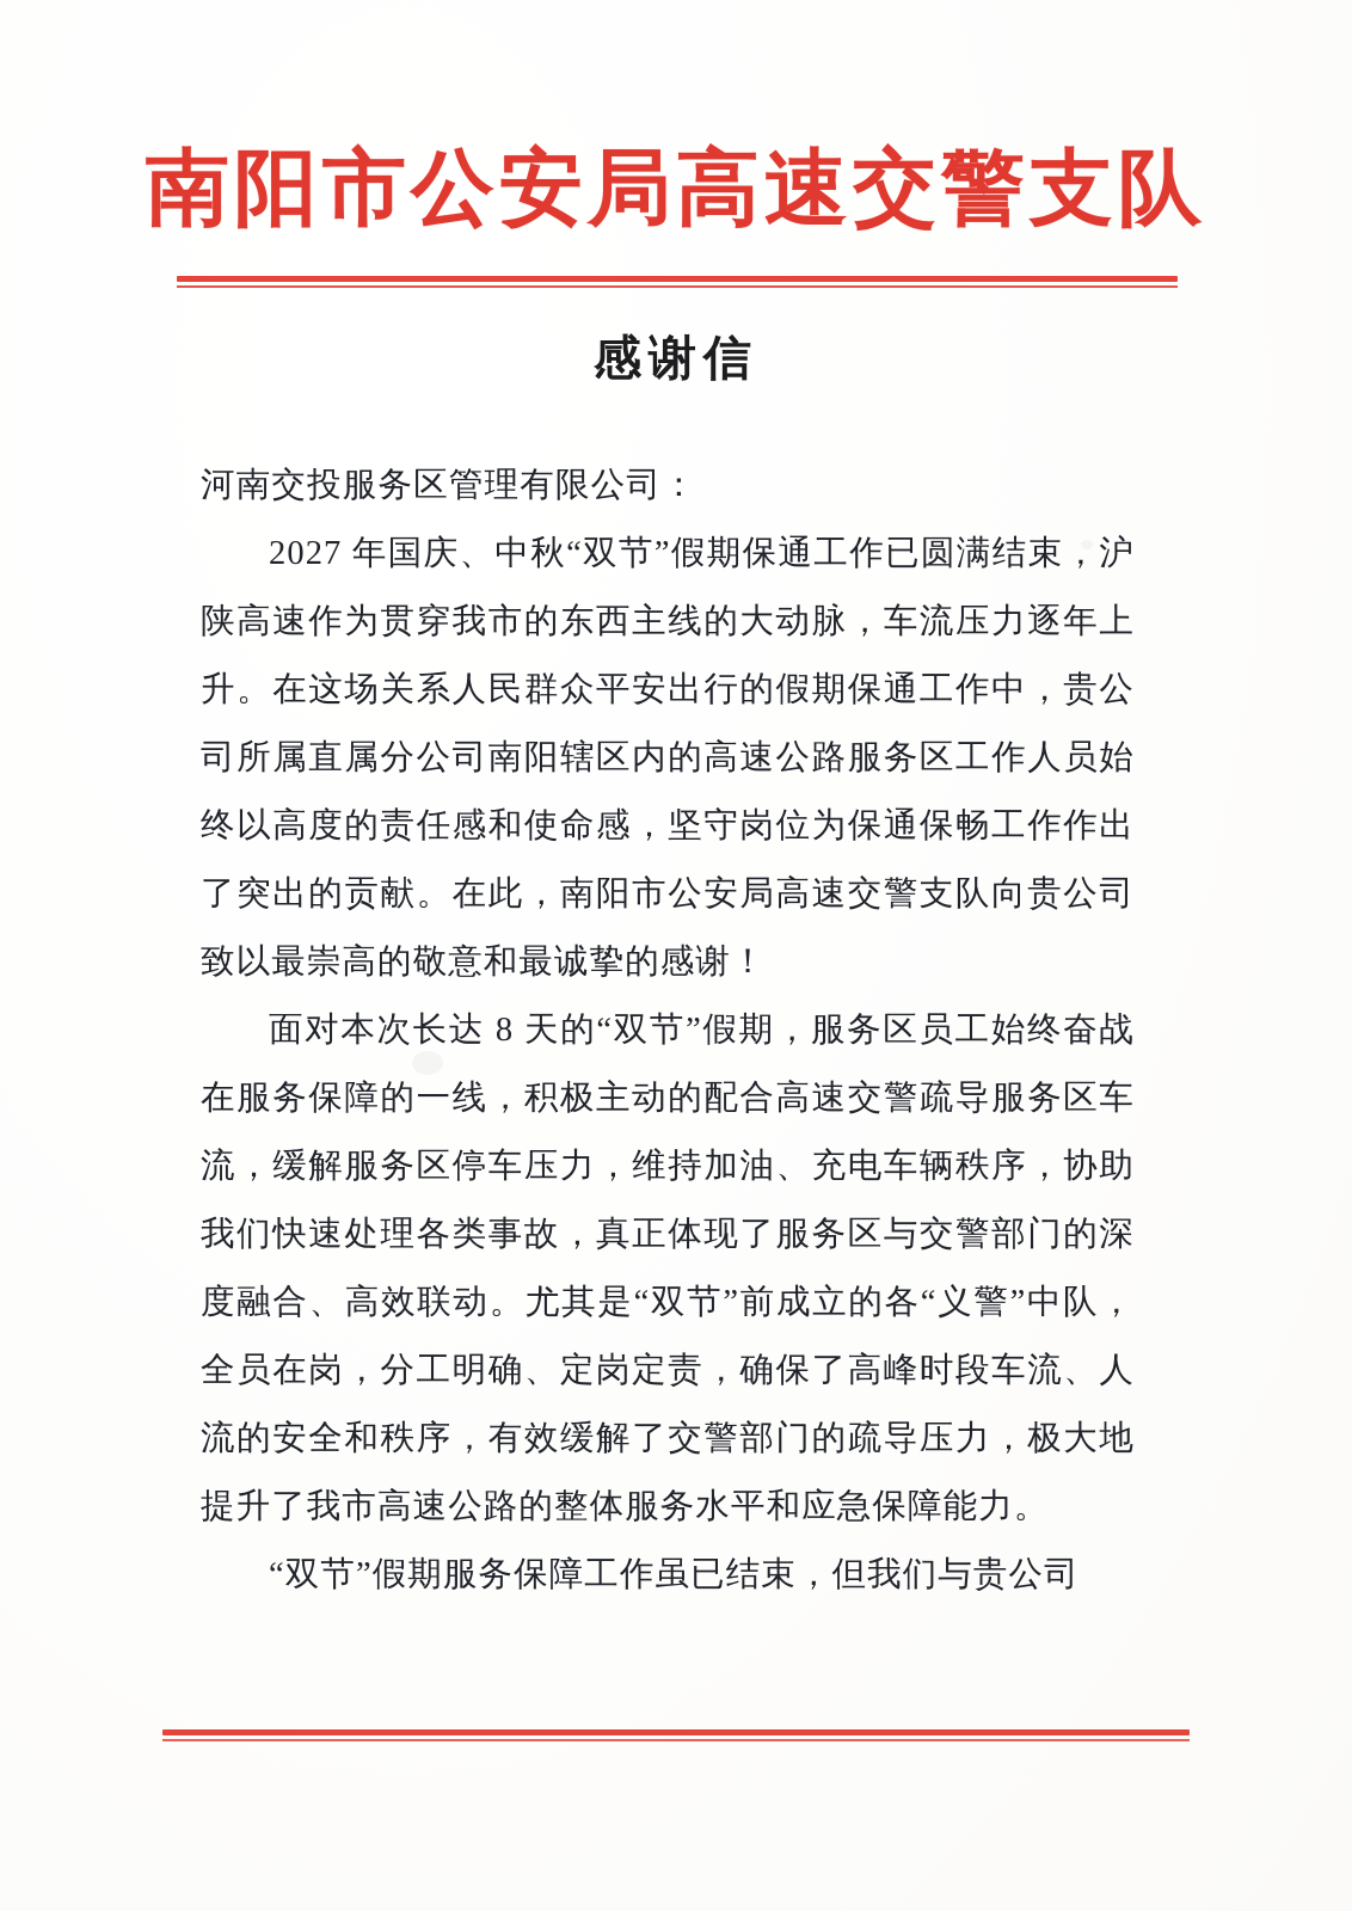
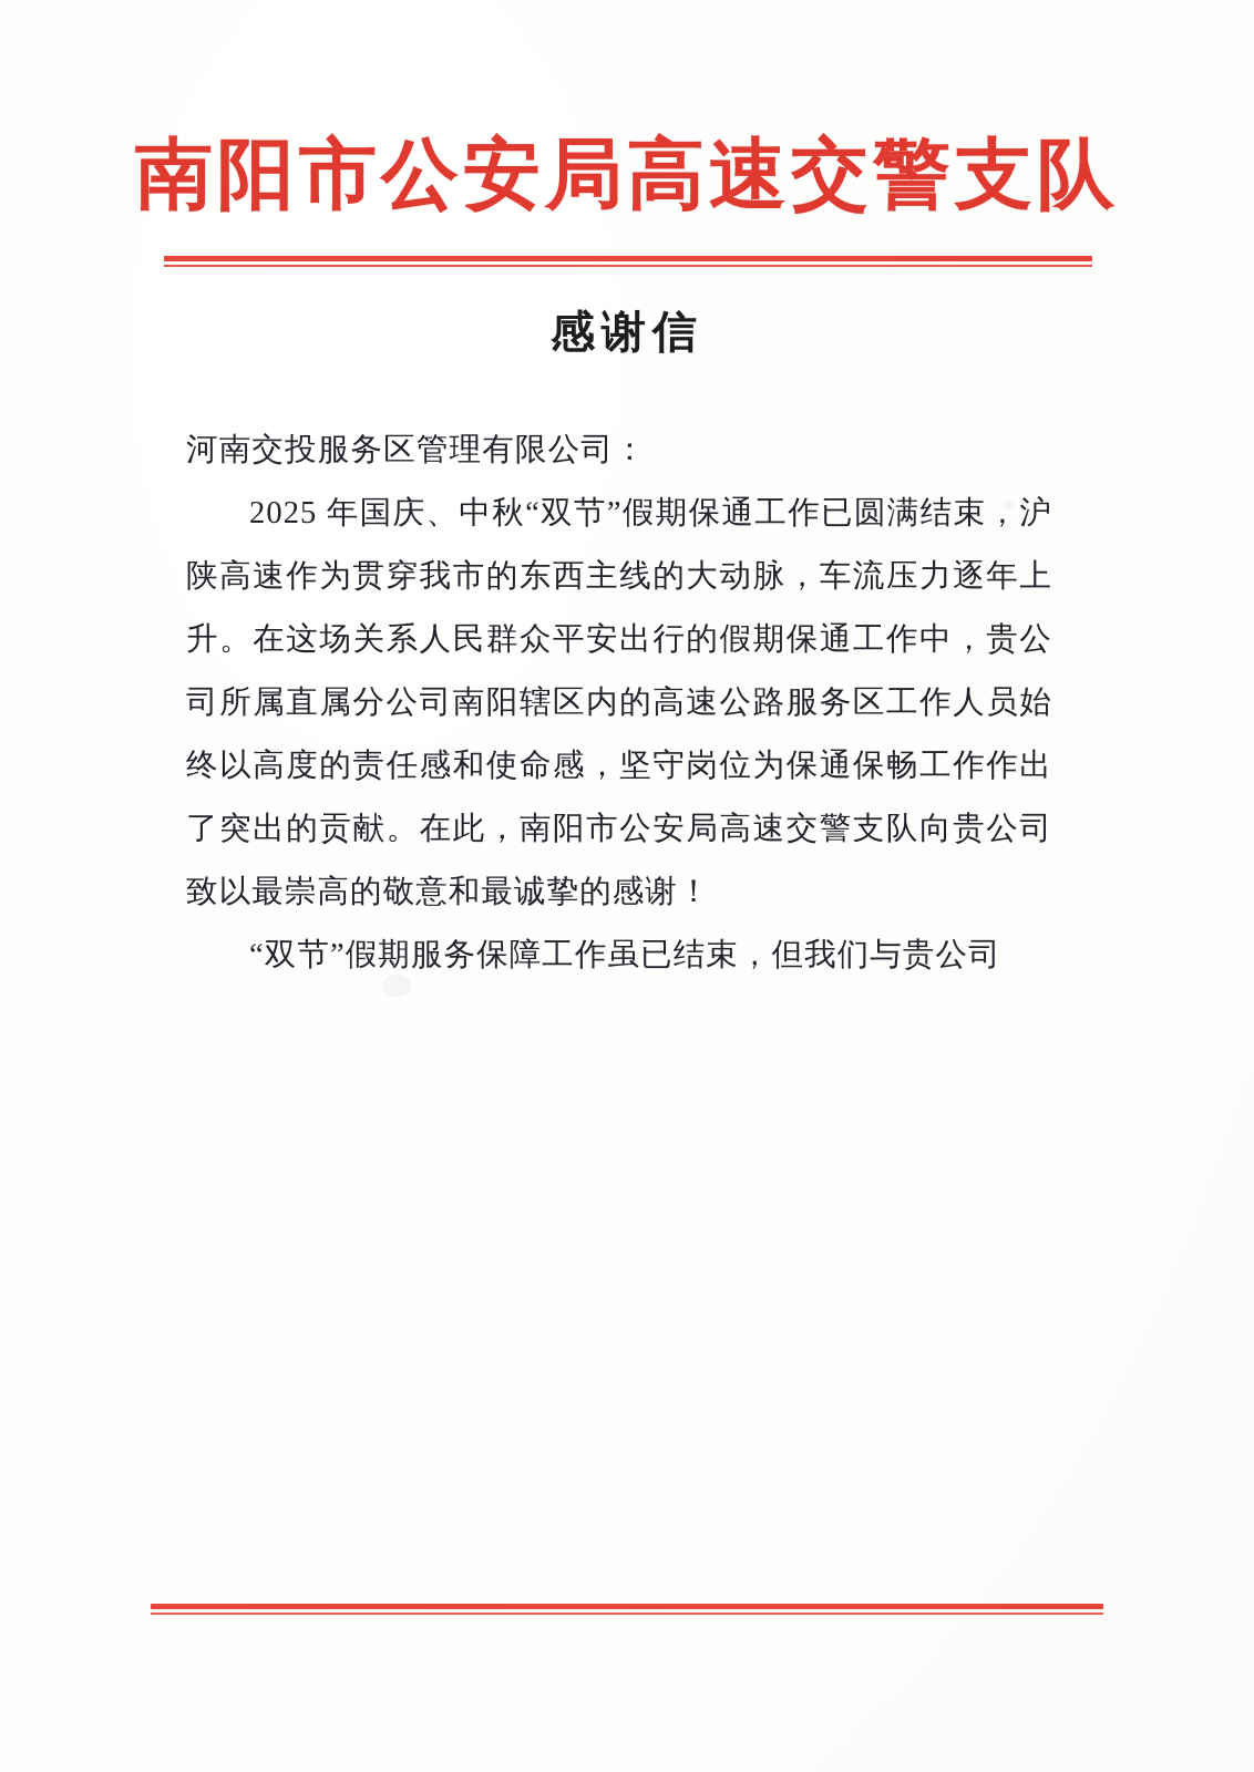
  南阳市公安局高速交警支队
  感谢信
  河南交投服务区管理有限公司：
- 2027 年国庆、中秋“双节”假期保通工作已圆满结束，沪陕高速作为贯穿我市的东西主线的大动脉，车流压力逐年上升。在这场关系人民群众平安出行的假期保通工作中，贵公司所属直属分公司南阳辖区内的高速公路服务区工作人员始终以高度的责任感和使命感，坚守岗位为保通保畅工作作出了突出的贡献。在此，南阳市公安局高速交警支队向贵公司致以最崇高的敬意和最诚挚的感谢！
+ 2025 年国庆、中秋“双节”假期保通工作已圆满结束，沪陕高速作为贯穿我市的东西主线的大动脉，车流压力逐年上升。在这场关系人民群众平安出行的假期保通工作中，贵公司所属直属分公司南阳辖区内的高速公路服务区工作人员始终以高度的责任感和使命感，坚守岗位为保通保畅工作作出了突出的贡献。在此，南阳市公安局高速交警支队向贵公司致以最崇高的敬意和最诚挚的感谢！
- 面对本次长达 8 天的“双节”假期，服务区员工始终奋战在服务保障的一线，积极主动的配合高速交警疏导服务区车流，缓解服务区停车压力，维持加油、充电车辆秩序，协助我们快速处理各类事故，真正体现了服务区与交警部门的深度融合、高效联动。尤其是“双节”前成立的各“义警”中队，全员在岗，分工明确、定岗定责，确保了高峰时段车流、人流的安全和秩序，有效缓解了交警部门的疏导压力，极大地提升了我市高速公路的整体服务水平和应急保障能力。
  “双节”假期服务保障工作虽已结束，但我们与贵公司
